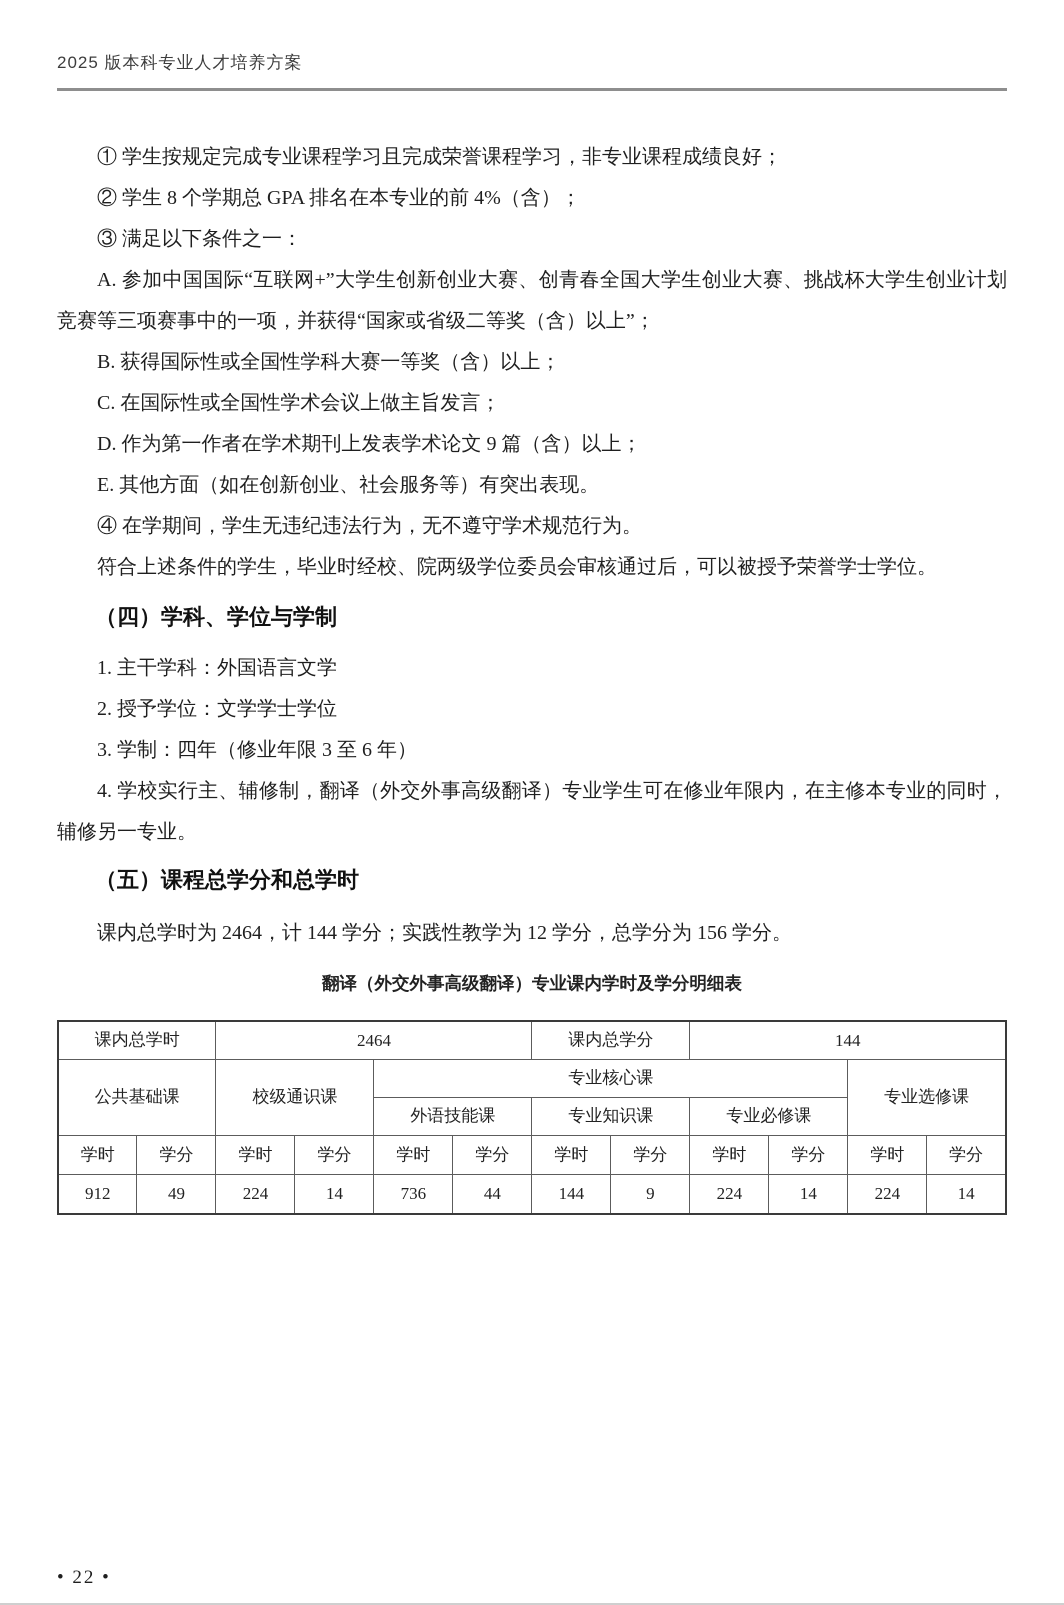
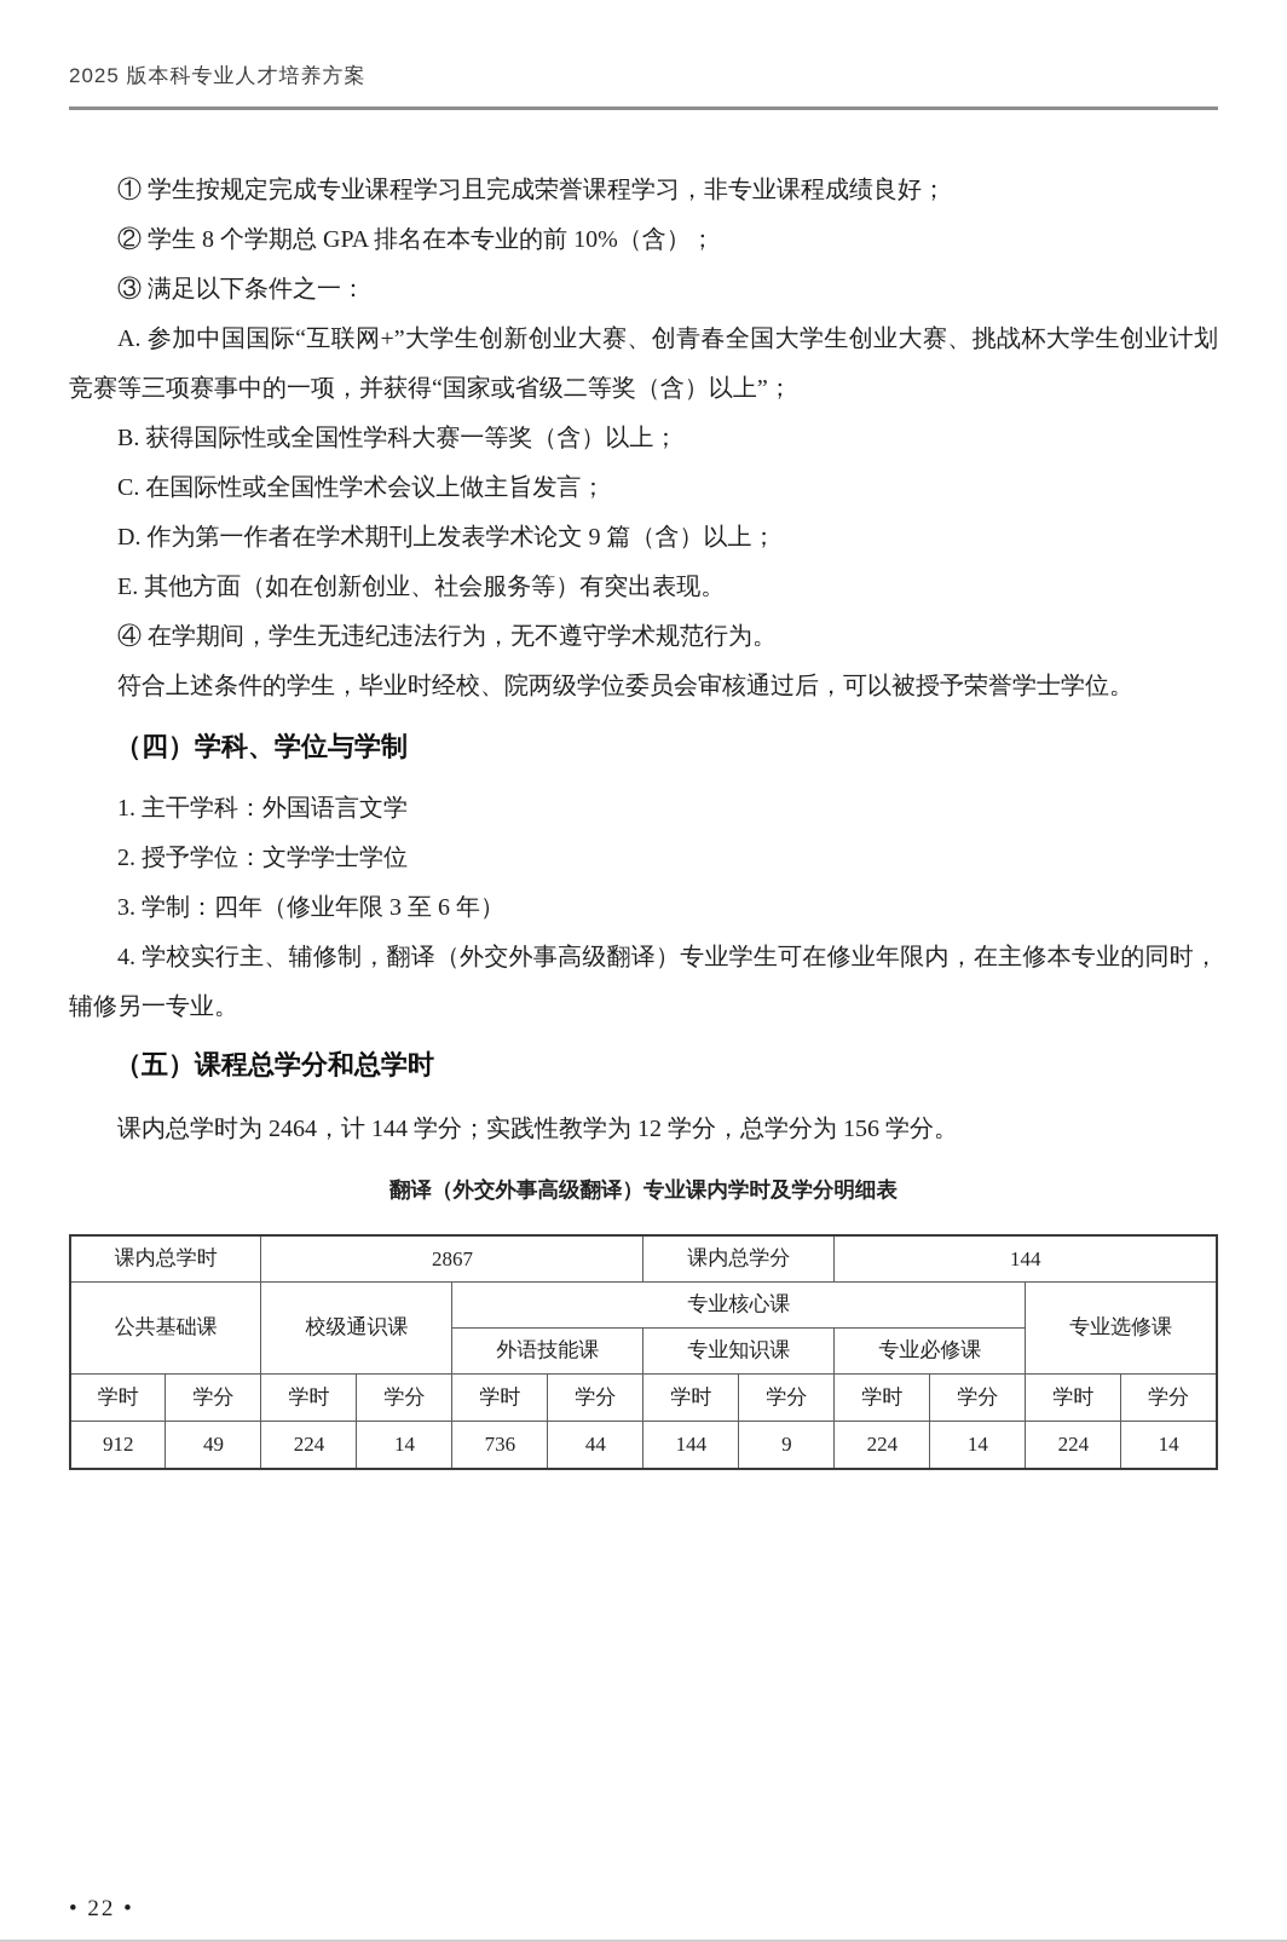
  2025 版本科专业人才培养方案
  ① 学生按规定完成专业课程学习且完成荣誉课程学习，非专业课程成绩良好；
- ② 学生 8 个学期总 GPA 排名在本专业的前 4%（含）；
+ ② 学生 8 个学期总 GPA 排名在本专业的前 10%（含）；
  ③ 满足以下条件之一：
  A. 参加中国国际“互联网+”大学生创新创业大赛、创青春全国大学生创业大赛、挑战杯大学生创业计划竞赛等三项赛事中的一项，并获得“国家或省级二等奖（含）以上”；
  B. 获得国际性或全国性学科大赛一等奖（含）以上；
  C. 在国际性或全国性学术会议上做主旨发言；
  D. 作为第一作者在学术期刊上发表学术论文 9 篇（含）以上；
  E. 其他方面（如在创新创业、社会服务等）有突出表现。
  ④ 在学期间，学生无违纪违法行为，无不遵守学术规范行为。
  符合上述条件的学生，毕业时经校、院两级学位委员会审核通过后，可以被授予荣誉学士学位。
  （四）学科、学位与学制
  1. 主干学科：外国语言文学
  2. 授予学位：文学学士学位
  3. 学制：四年（修业年限 3 至 6 年）
  4. 学校实行主、辅修制，翻译（外交外事高级翻译）专业学生可在修业年限内，在主修本专业的同时，辅修另一专业。
  （五）课程总学分和总学时
  课内总学时为 2464，计 144 学分；实践性教学为 12 学分，总学分为 156 学分。
  翻译（外交外事高级翻译）专业课内学时及学分明细表
- 课内总学时	2464	课内总学分	144
+ 课内总学时	2867	课内总学分	144
  公共基础课	校级通识课	专业核心课	专业选修课
  外语技能课	专业知识课	专业必修课
  学时	学分	学时	学分	学时	学分	学时	学分	学时	学分	学时	学分
  912	49	224	14	736	44	144	9	224	14	224	14
  • 22 •
